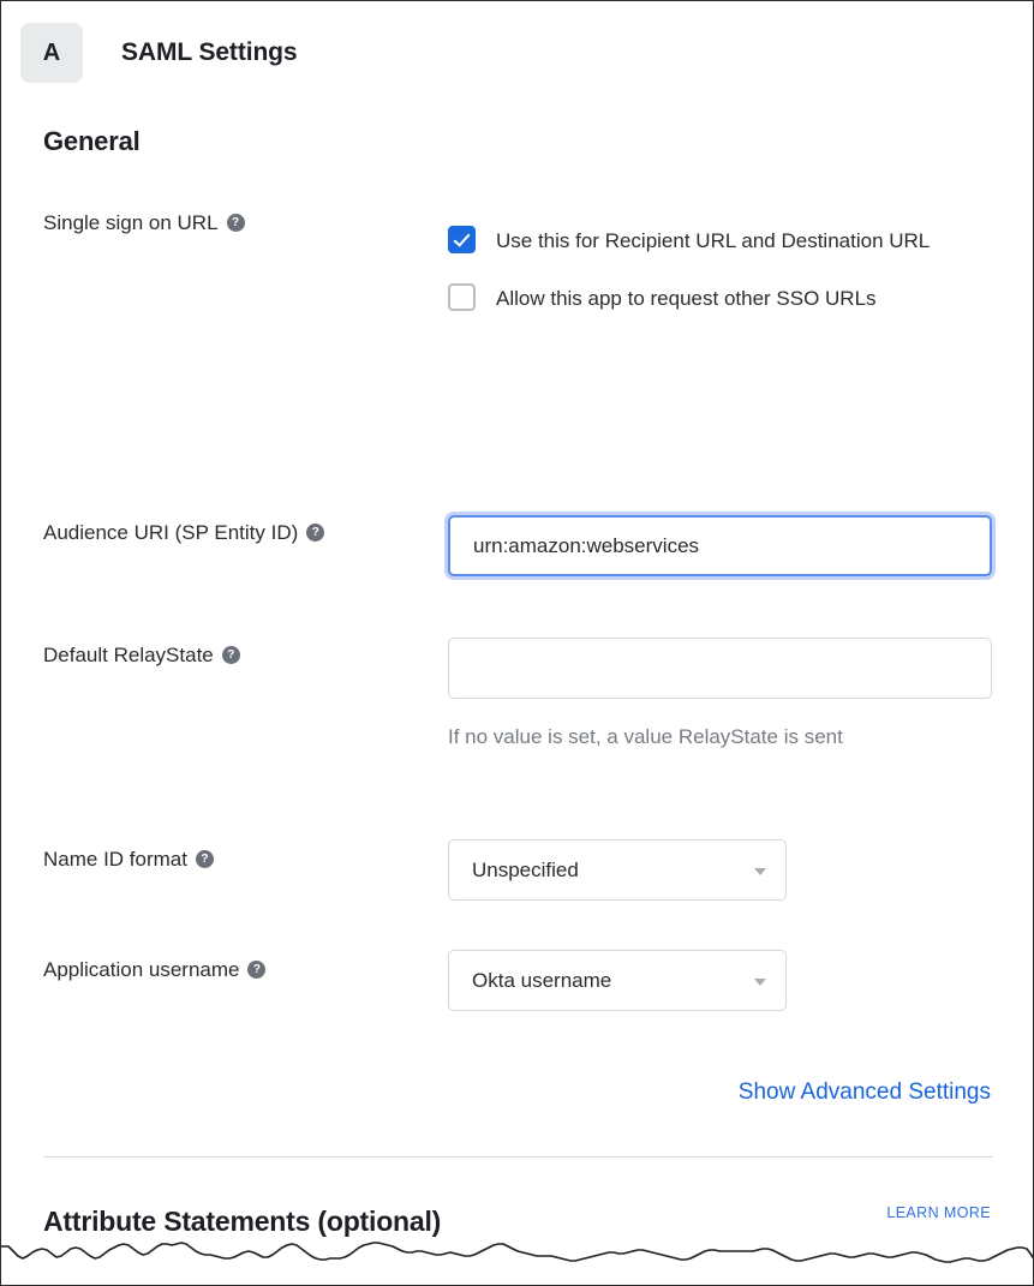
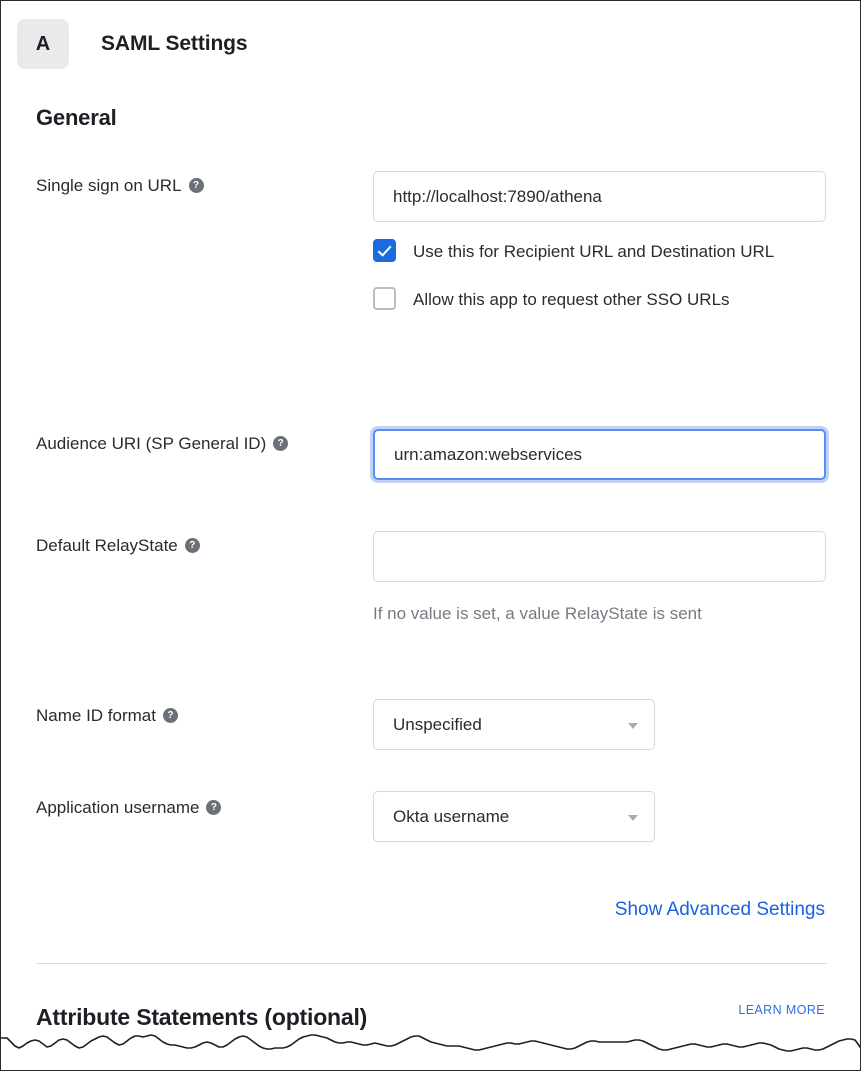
  A
  SAML Settings
  General
  Single sign on URL ?
+ http://localhost:7890/athena
  Use this for Recipient URL and Destination URL
  Allow this app to request other SSO URLs
- Audience URI (SP Entity ID) ?
+ Audience URI (SP General ID) ?
  urn:amazon:webservices
  Default RelayState ?
  If no value is set, a value RelayState is sent
  Name ID format ?
  Unspecified
  Application username ?
  Okta username
  Show Advanced Settings
  Attribute Statements (optional)
  LEARN MORE
